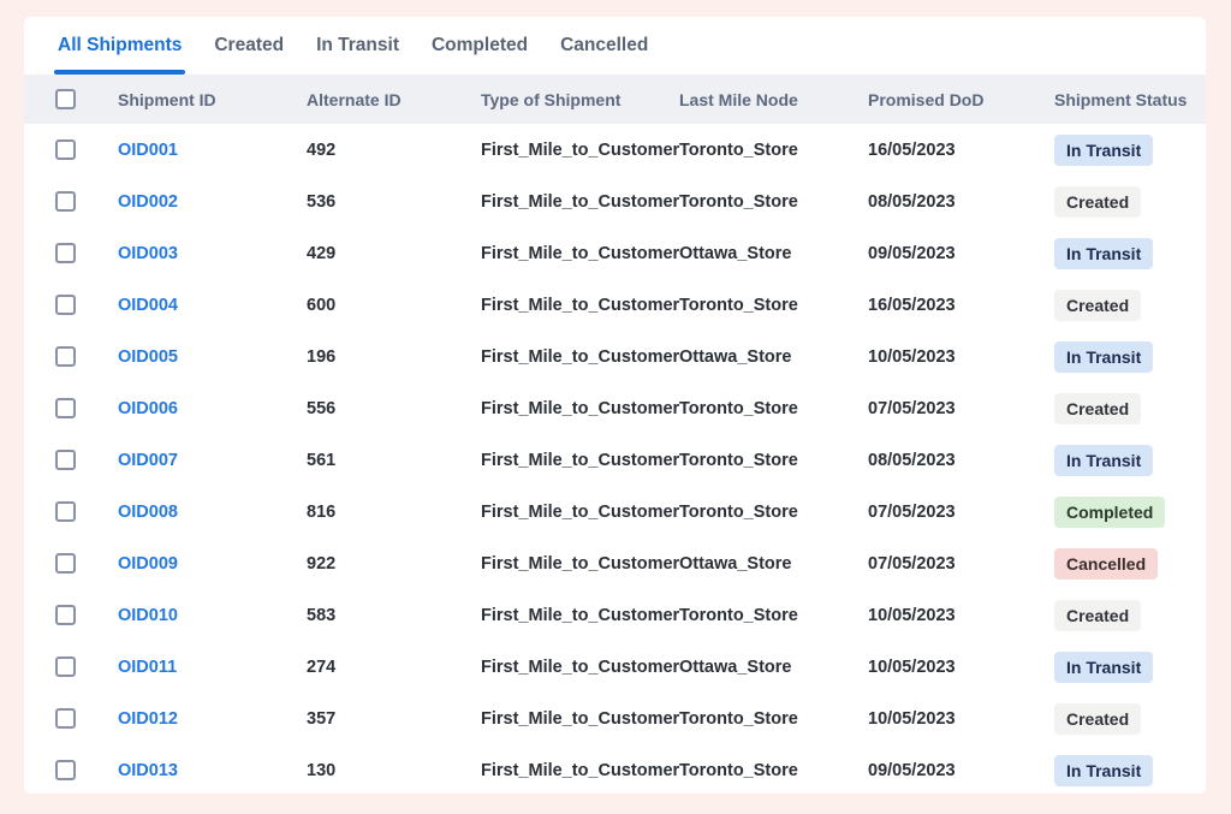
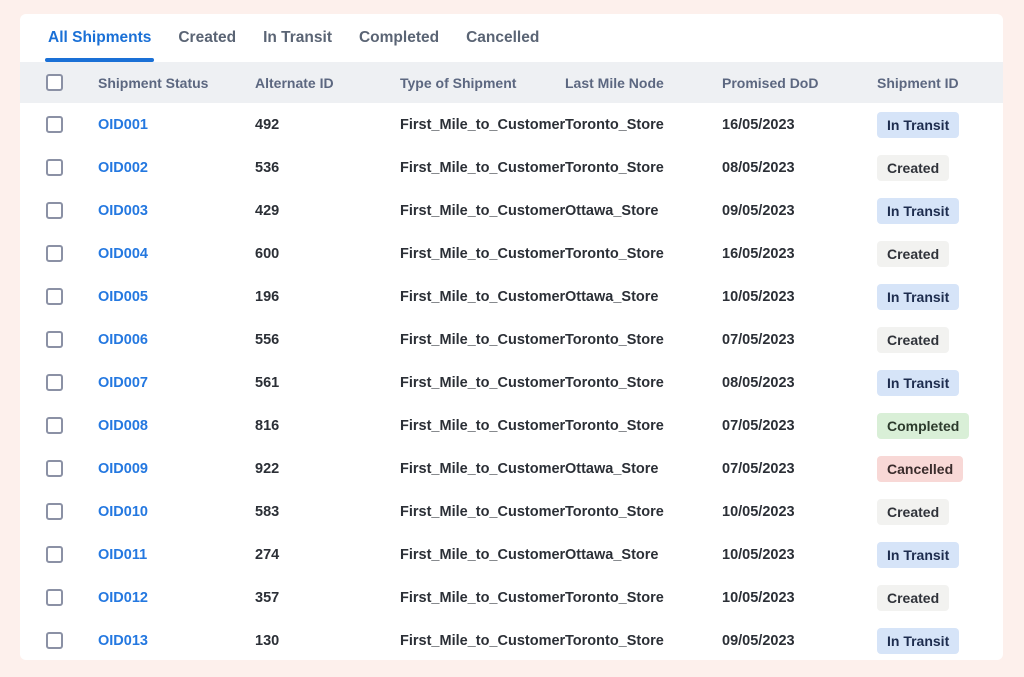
  All Shipments
  Created
  In Transit
  Completed
  Cancelled
- Shipment ID
+ Shipment Status
  Alternate ID
  Type of Shipment
  Last Mile Node
  Promised DoD
- Shipment Status
+ Shipment ID
  OID001
  492
  First_Mile_to_Customer
  Toronto_Store
  16/05/2023
  In Transit
  OID002
  536
  First_Mile_to_Customer
  Toronto_Store
  08/05/2023
  Created
  OID003
  429
  First_Mile_to_Customer
  Ottawa_Store
  09/05/2023
  In Transit
  OID004
  600
  First_Mile_to_Customer
  Toronto_Store
  16/05/2023
  Created
  OID005
  196
  First_Mile_to_Customer
  Ottawa_Store
  10/05/2023
  In Transit
  OID006
  556
  First_Mile_to_Customer
  Toronto_Store
  07/05/2023
  Created
  OID007
  561
  First_Mile_to_Customer
  Toronto_Store
  08/05/2023
  In Transit
  OID008
  816
  First_Mile_to_Customer
  Toronto_Store
  07/05/2023
  Completed
  OID009
  922
  First_Mile_to_Customer
  Ottawa_Store
  07/05/2023
  Cancelled
  OID010
  583
  First_Mile_to_Customer
  Toronto_Store
  10/05/2023
  Created
  OID011
  274
  First_Mile_to_Customer
  Ottawa_Store
  10/05/2023
  In Transit
  OID012
  357
  First_Mile_to_Customer
  Toronto_Store
  10/05/2023
  Created
  OID013
  130
  First_Mile_to_Customer
  Toronto_Store
  09/05/2023
  In Transit
